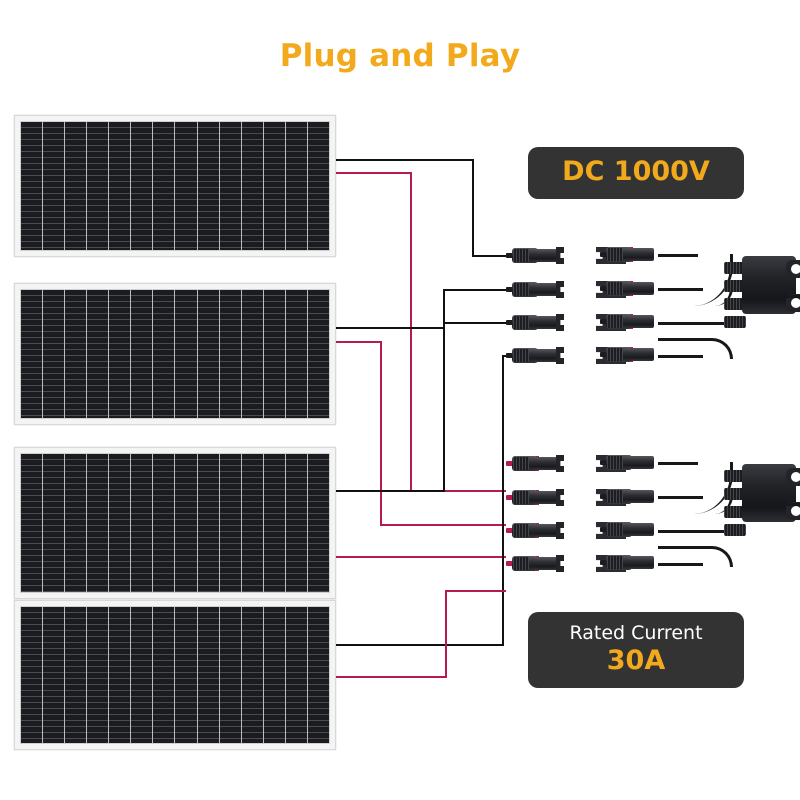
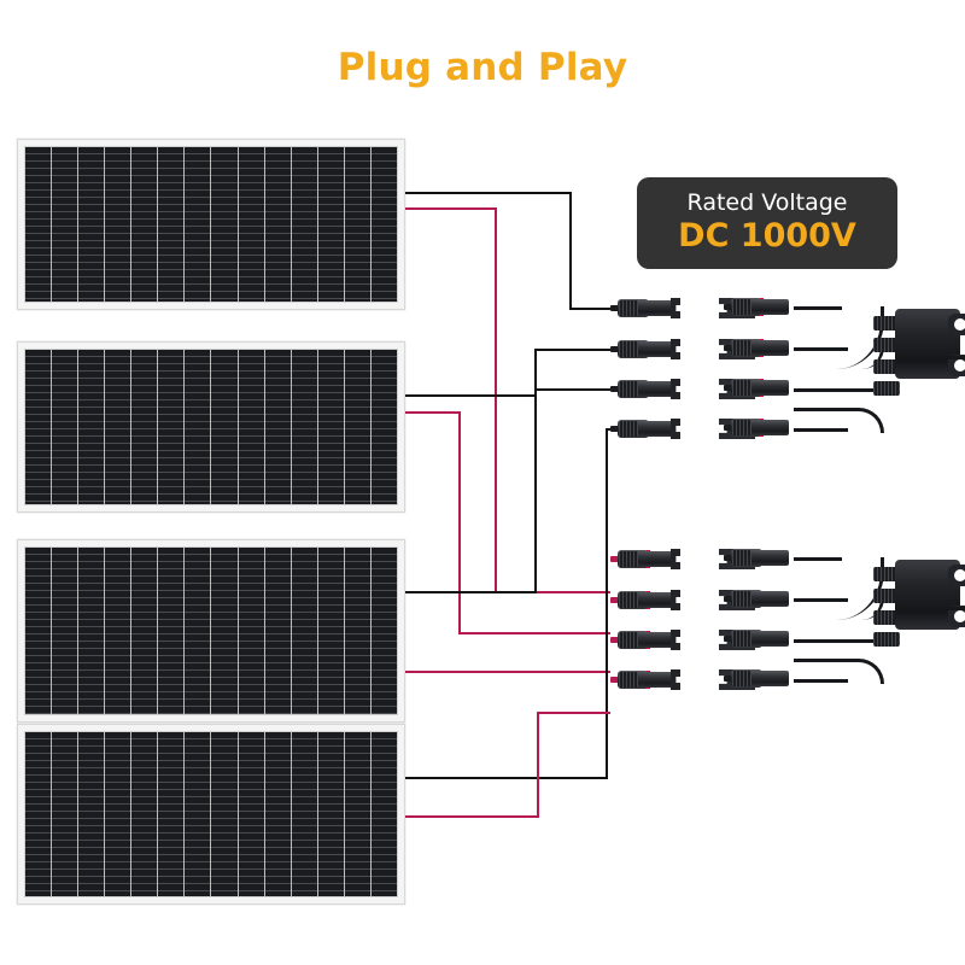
  Plug and Play
+ Rated Voltage
  DC 1000V
- Rated Current
- 30A
